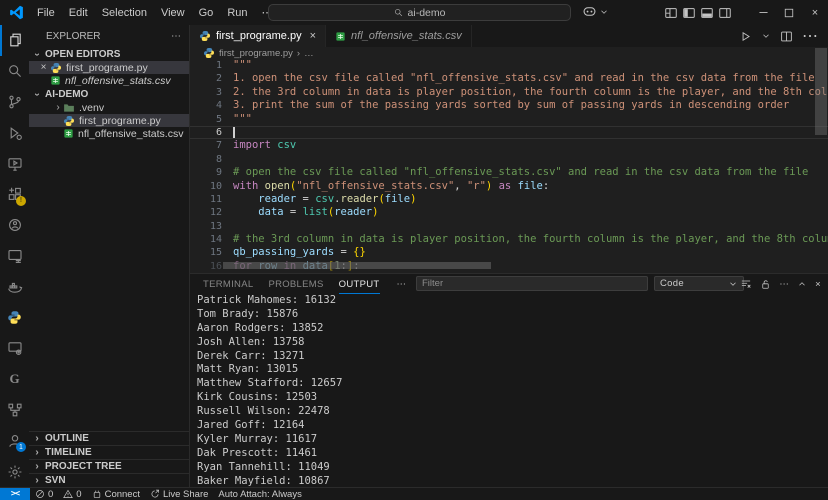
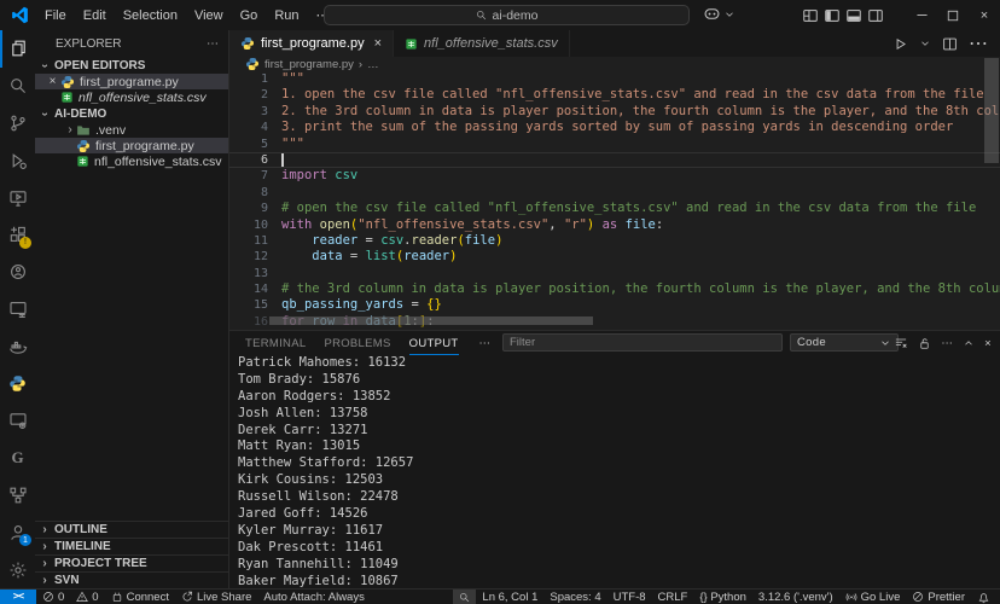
  File
  Edit
  Selection
  View
  Go
  Run
  ⋯
  ai-demo
  ×
  G
  EXPLORER
  ⋯
  OPEN EDITORS
  ×
  first_programe.py
  nfl_offensive_stats.csv
  AI-DEMO
  ›
  .venv
  first_programe.py
  nfl_offensive_stats.csv
  ›
  OUTLINE
  ›
  TIMELINE
  ›
  PROJECT TREE
  ›
  SVN
  first_programe.py
  ×
  nfl_offensive_stats.csv
  ⋯
  first_programe.py
  ›
  …
  1
  """
  2
  1. open the csv file called "nfl_offensive_stats.csv" and read in the csv data from the file
  3
  2. the 3rd column in data is player position, the fourth column is the player, and the 8th col
  4
  3. print the sum of the passing yards sorted by sum of passing yards in descending order
  5
  """
  6
  7
  import csv
  8
  9
  # open the csv file called "nfl_offensive_stats.csv" and read in the csv data from the file
  10
  with open("nfl_offensive_stats.csv", "r") as file:
  11
  reader = csv.reader(file)
  12
  data = list(reader)
  13
  14
  # the 3rd column in data is player position, the fourth column is the player, and the 8th colu
  15
  qb_passing_yards = {}
  16
  for row in data[1:]:
  TERMINAL
  PROBLEMS
  OUTPUT
  ⋯
  Filter
  Code
  ⋯
  ×
  Patrick Mahomes: 16132
  Tom Brady: 15876
  Aaron Rodgers: 13852
  Josh Allen: 13758
  Derek Carr: 13271
  Matt Ryan: 13015
  Matthew Stafford: 12657
  Kirk Cousins: 12503
  Russell Wilson: 22478
- Jared Goff: 12164
+ Jared Goff: 14526
  Kyler Murray: 11617
  Dak Prescott: 11461
  Ryan Tannehill: 11049
  Baker Mayfield: 10867
  ><
  0
  0
  Connect
  Live Share
  Auto Attach: Always
+ Ln 6, Col 1
+ Spaces: 4
+ UTF-8
+ CRLF
+ {} Python
+ 3.12.6 ('.venv')
+ Go Live
+ Prettier
